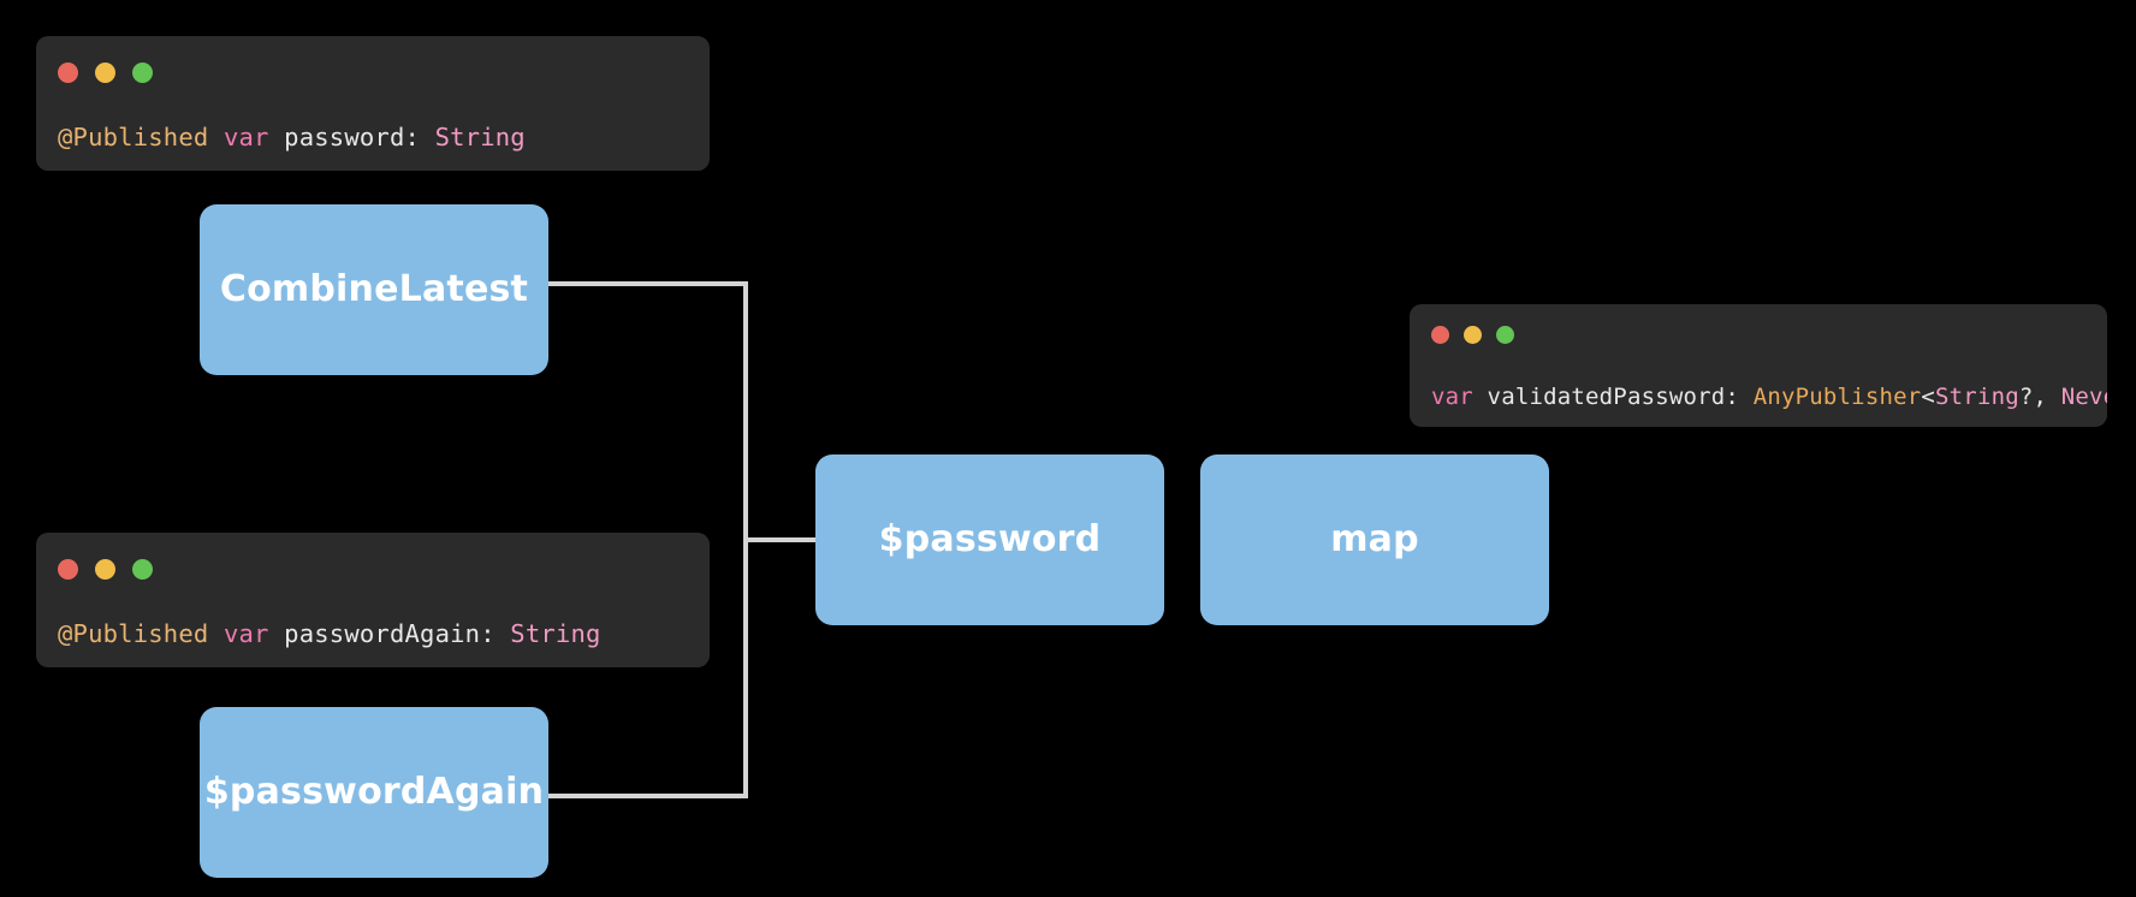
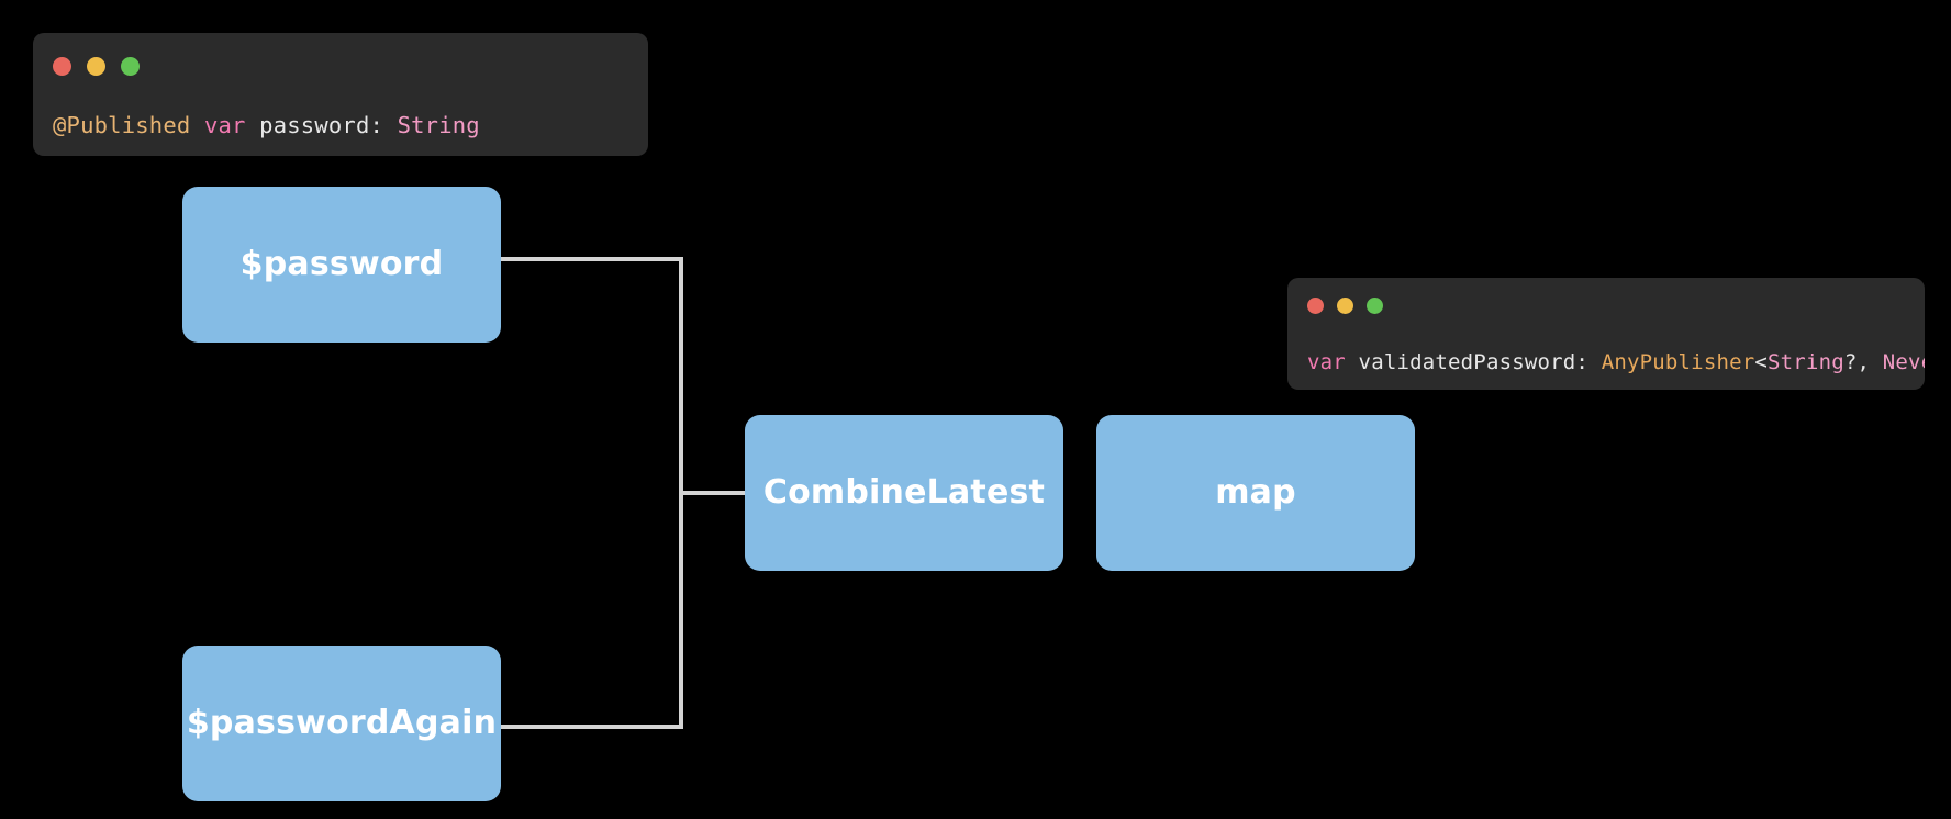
  @Published var password: String
- @Published var passwordAgain: String
  var validatedPassword: AnyPublisher<String?, Nev
- CombineLatest
+ $password
  $passwordAgain
- $password
+ CombineLatest
  map
